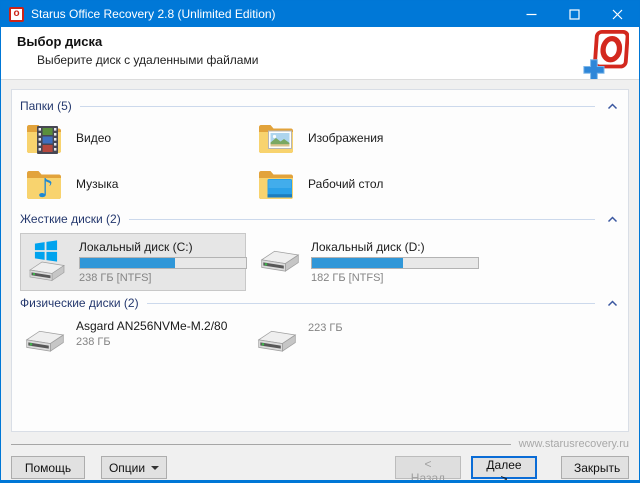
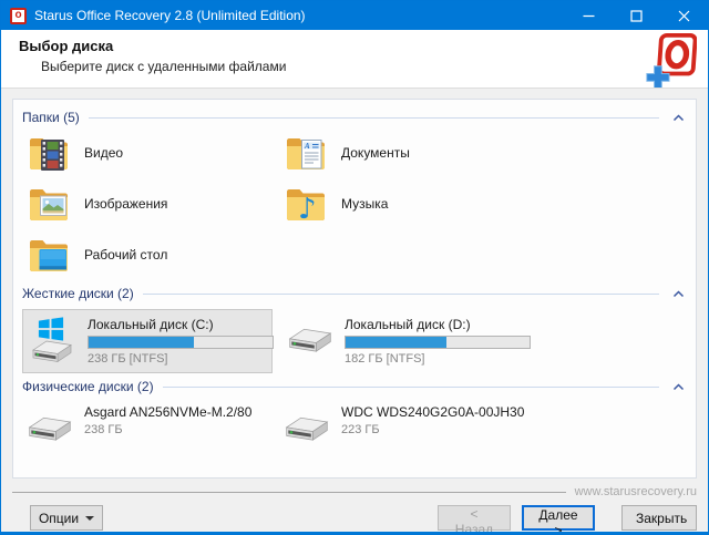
  o
  Starus Office Recovery 2.8 (Unlimited Edition)
  Выбор диска
  Выберите диск с удаленными файлами
  Папки (5)
  Видео
+ A
+ Документы
  Изображения
  ♪
  Музыка
  Рабочий стол
  Жесткие диски (2)
  Локальный диск (C:)
  238 ГБ [NTFS]
  Локальный диск (D:)
  182 ГБ [NTFS]
  Физические диски (2)
  Asgard AN256NVMe-M.2/80
  238 ГБ
+ WDC WDS240G2G0A-00JH30
  223 ГБ
  www.starusrecovery.ru
- Помощь
  Опции
  < Назад
  Далее >
  Закрыть
